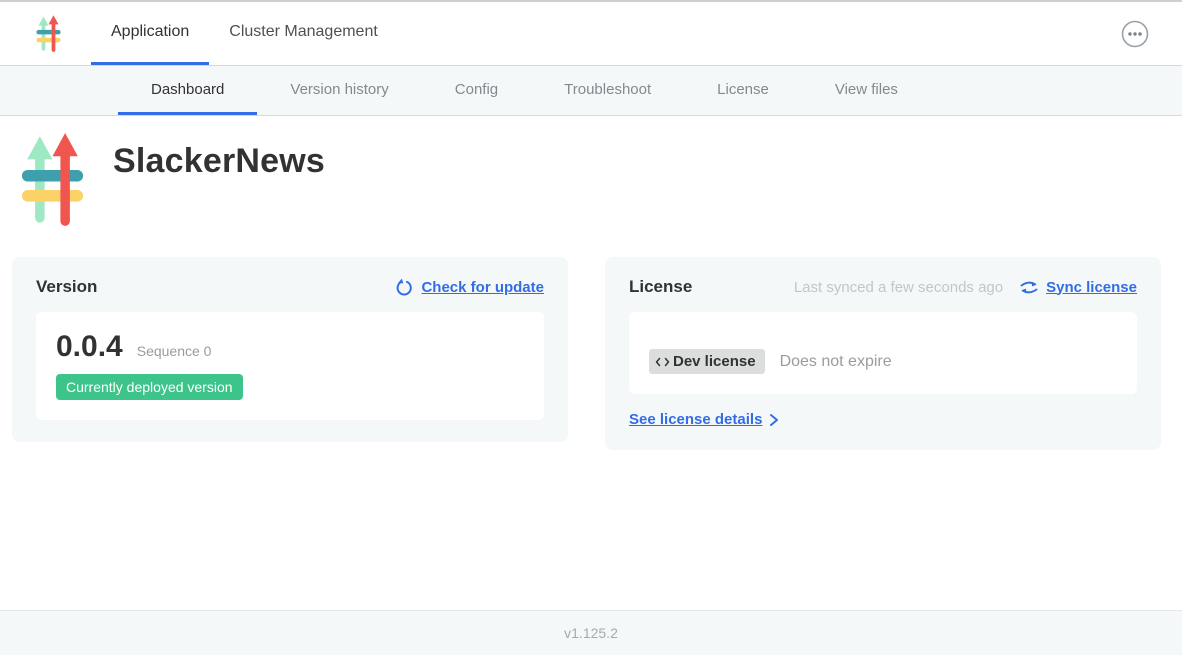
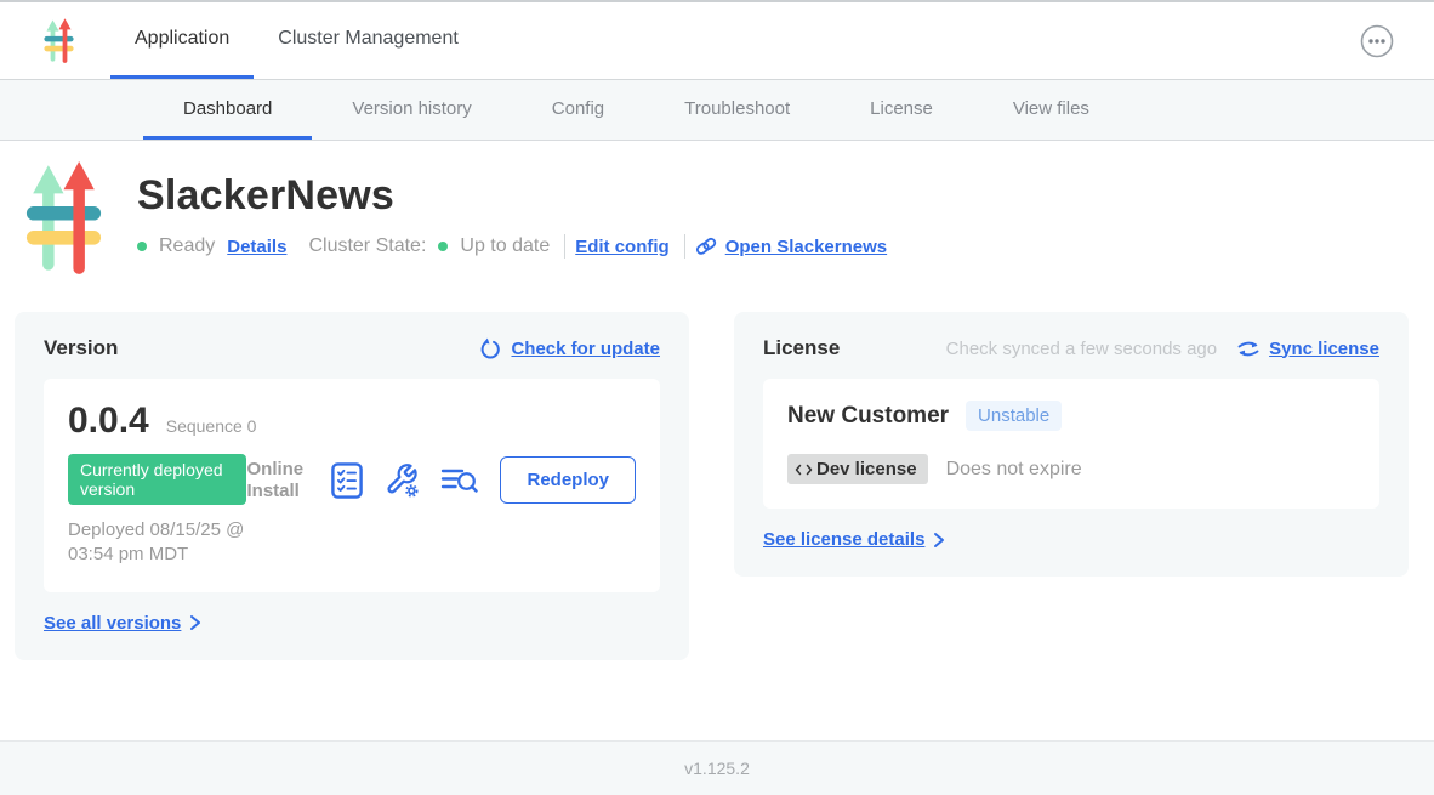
  Application
  Cluster Management
  Dashboard
  Version history
  Config
  Troubleshoot
  License
  View files
  SlackerNews
+ Ready
+ Details
+ Cluster State:
+ Up to date
+ Edit config
+ Open Slackernews
  Version
  Check for update
  0.0.4
  Sequence 0
  Currently deployed version
+ Deployed 08/15/25 @ 03:54 pm MDT
+ Online Install
+ Redeploy
+ See all versions
  License
- Last synced a few seconds ago
+ Check synced a few seconds ago
  Sync license
+ New Customer
+ Unstable
  Dev license
  Does not expire
  See license details
  v1.125.2
